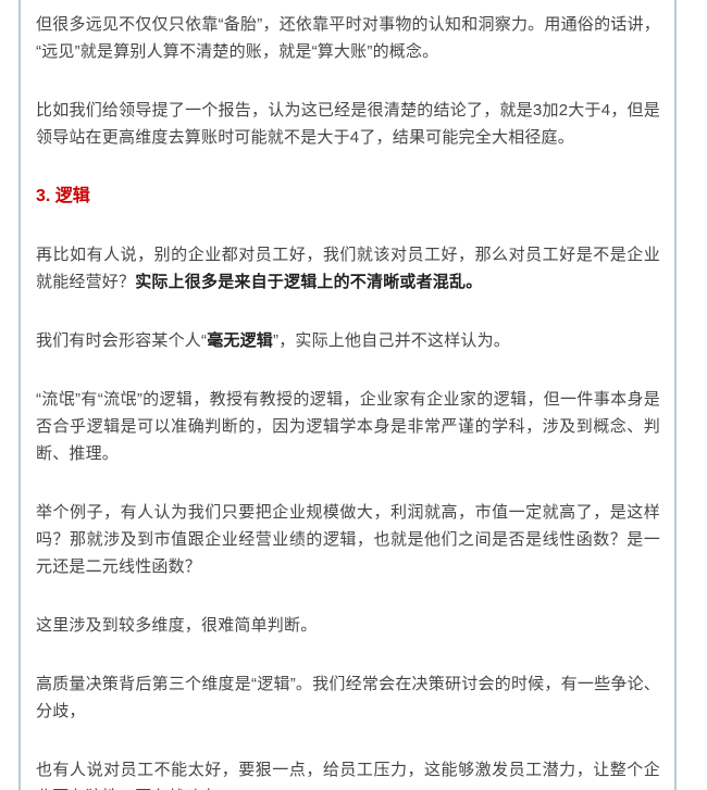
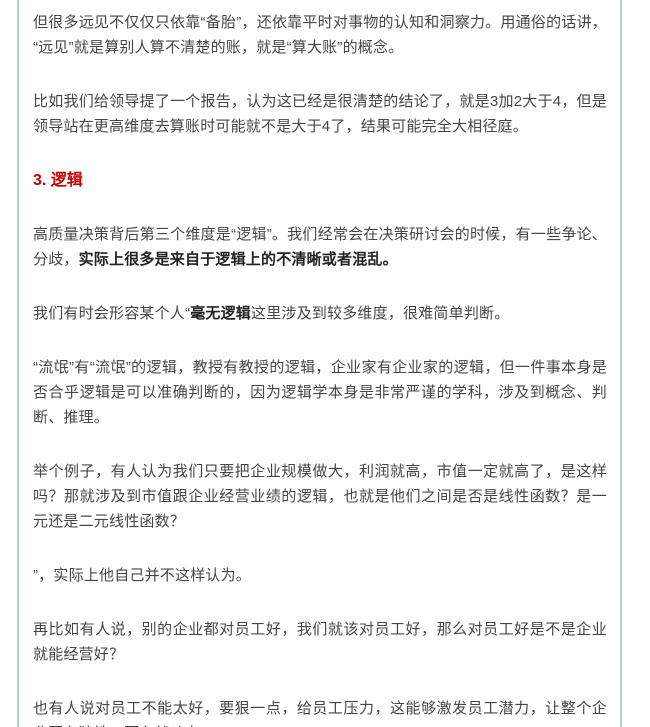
  但很多远见不仅仅只依靠“备胎”，还依靠平时对事物的认知和洞察力。用通俗的话讲，“远见”就是算别人算不清楚的账，就是“算大账”的概念。
  比如我们给领导提了一个报告，认为这已经是很清楚的结论了，就是3加2大于4，但是领导站在更高维度去算账时可能就不是大于4了，结果可能完全大相径庭。
  3. 逻辑
- 再比如有人说，别的企业都对员工好，我们就该对员工好，那么对员工好是不是企业就能经营好？实际上很多是来自于逻辑上的不清晰或者混乱。
+ 高质量决策背后第三个维度是“逻辑”。我们经常会在决策研讨会的时候，有一些争论、分歧，实际上很多是来自于逻辑上的不清晰或者混乱。
- 我们有时会形容某个人“毫无逻辑”，实际上他自己并不这样认为。
+ 我们有时会形容某个人“毫无逻辑这里涉及到较多维度，很难简单判断。
  “流氓”有“流氓”的逻辑，教授有教授的逻辑，企业家有企业家的逻辑，但一件事本身是否合乎逻辑是可以准确判断的，因为逻辑学本身是非常严谨的学科，涉及到概念、判断、推理。
  举个例子，有人认为我们只要把企业规模做大，利润就高，市值一定就高了，是这样吗？那就涉及到市值跟企业经营业绩的逻辑，也就是他们之间是否是线性函数？是一元还是二元线性函数？
- 这里涉及到较多维度，很难简单判断。
+ ”，实际上他自己并不这样认为。
- 高质量决策背后第三个维度是“逻辑”。我们经常会在决策研讨会的时候，有一些争论、分歧，
+ 再比如有人说，别的企业都对员工好，我们就该对员工好，那么对员工好是不是企业就能经营好？
  也有人说对员工不能太好，要狠一点，给员工压力，这能够激发员工潜力，让整个企
